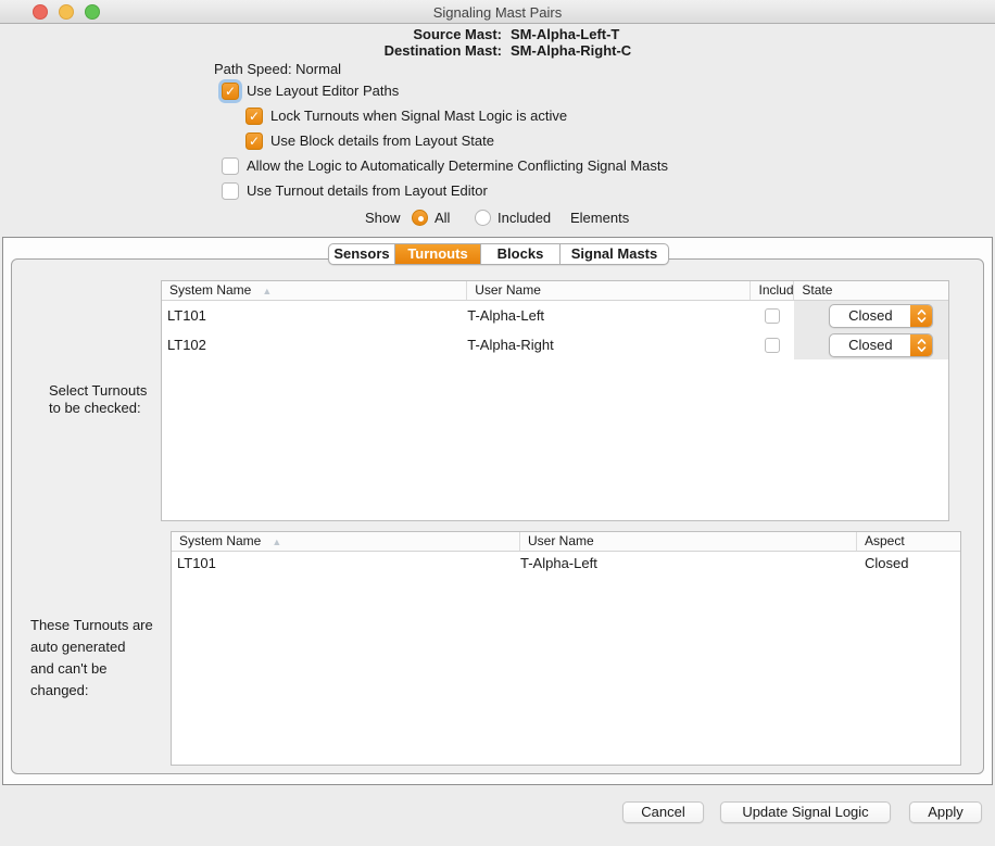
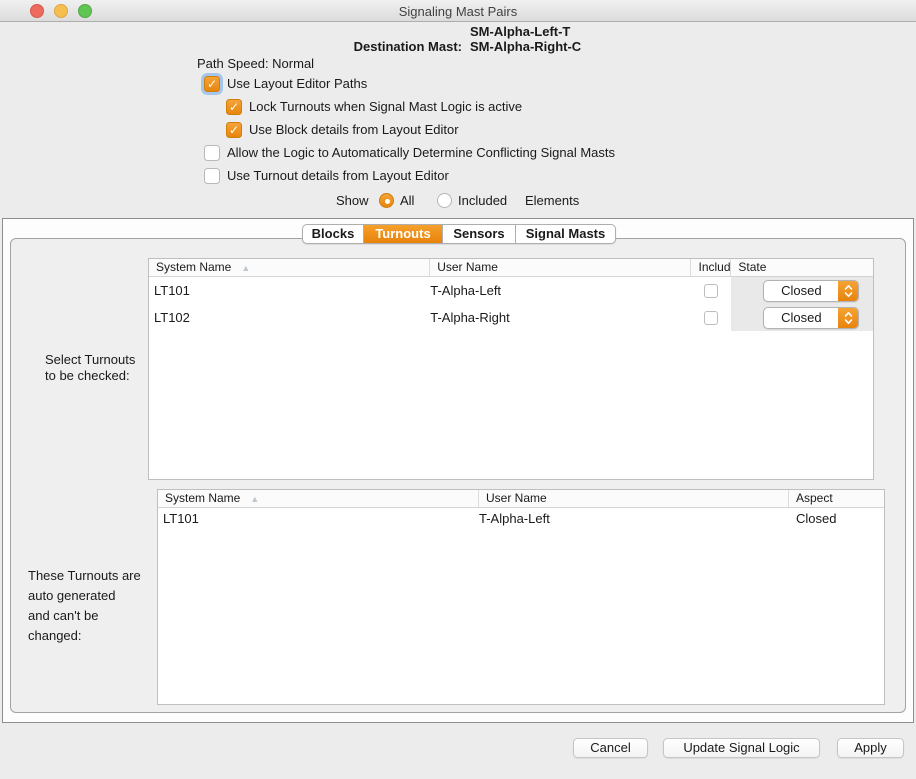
  Signaling Mast Pairs
- Source Mast:
  SM-Alpha-Left-T
  Destination Mast:
  SM-Alpha-Right-C
  Path Speed: Normal
  ✓
  Use Layout Editor Paths
  ✓
  Lock Turnouts when Signal Mast Logic is active
  ✓
- Use Block details from Layout State
+ Use Block details from Layout Editor
  Allow the Logic to Automatically Determine Conflicting Signal Masts
  Use Turnout details from Layout Editor
  Show
  All
  Included
  Elements
- Sensors
+ Blocks
  Turnouts
- Blocks
+ Sensors
  Signal Masts
  Select Turnouts
  to be checked:
  System Name ▲
  User Name
  Includ
  State
  LT101
  T-Alpha-Left
  Closed
  LT102
  T-Alpha-Right
  Closed
  These Turnouts are
  auto generated
  and can't be
  changed:
  System Name ▲
  User Name
  Aspect
  LT101
  T-Alpha-Left
  Closed
  Cancel
  Update Signal Logic
  Apply
